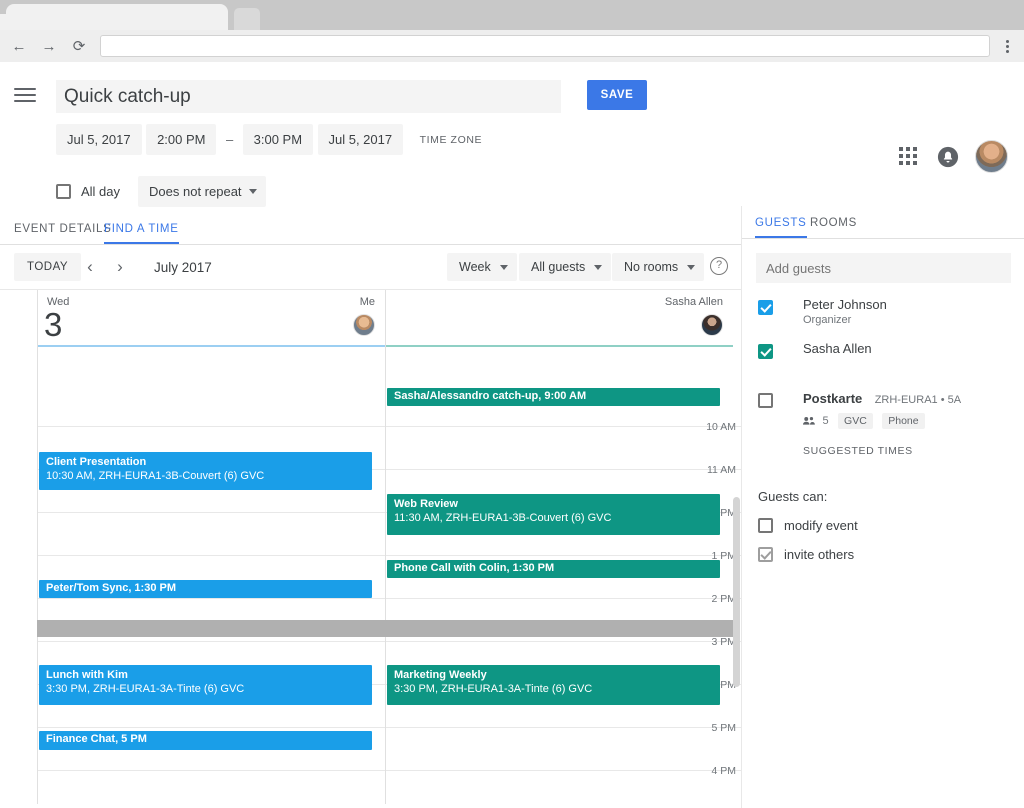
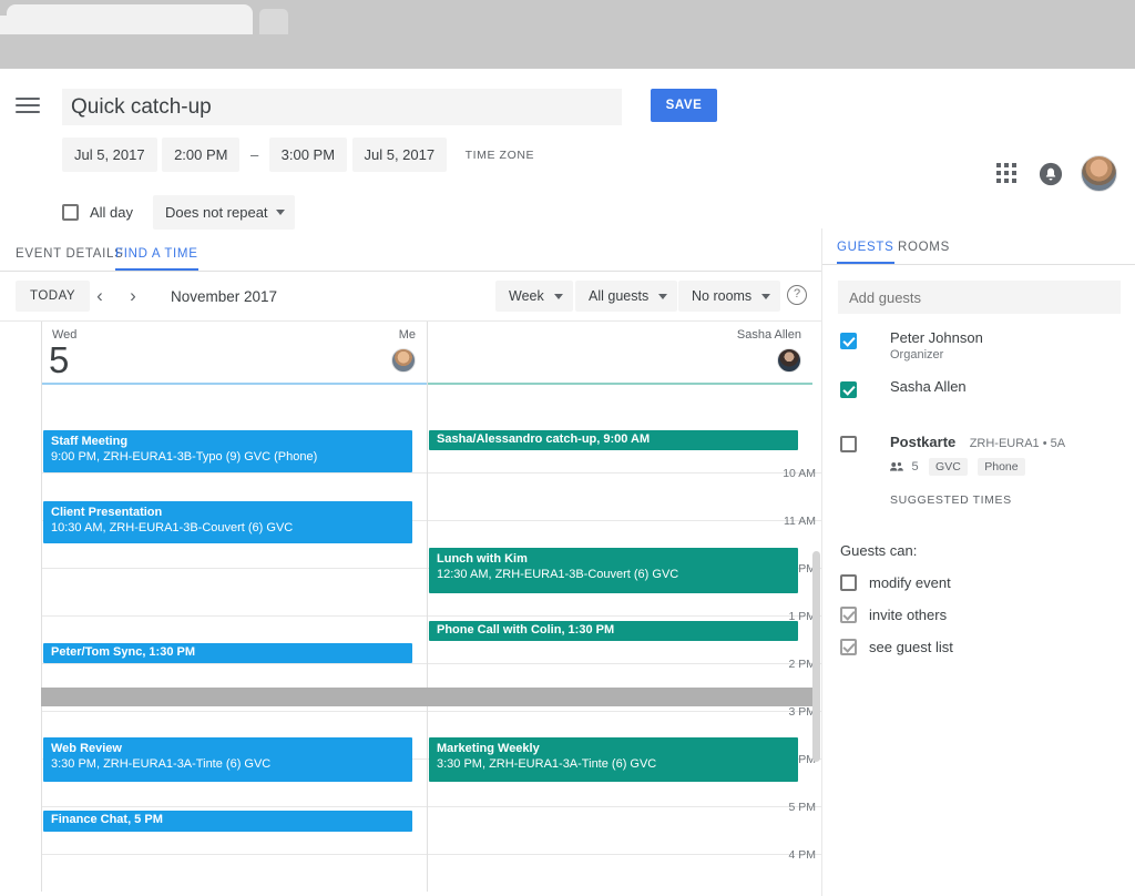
- ←
- →
- ⟳
  Quick catch-up
  SAVE
  Jul 5, 2017 2:00 PM – 3:00 PM Jul 5, 2017 TIME ZONE
  All day
  Does not repeat
  EVENT DETAILS
  FIND A TIME
  TODAY
  ‹
  ›
- July 2017
+ November 2017
  Week
  All guests
  No rooms
  ?
  10 AM
  11 AM
  1 PM
  2 PM
  3 PM
  5 PM
  4 PM
  Wed
- 3
+ 5
  Me
  Sasha Allen
+ Staff Meeting
+ 9:00 PM, ZRH-EURA1-3B-Typo (9) GVC (Phone)
  Client Presentation
  10:30 AM, ZRH-EURA1-3B-Couvert (6) GVC
  Peter/Tom Sync, 1:30 PM
- Lunch with Kim
+ Web Review
  3:30 PM, ZRH-EURA1-3A-Tinte (6) GVC
  Finance Chat, 5 PM
  Sasha/Alessandro catch-up, 9:00 AM
- Web Review
+ Lunch with Kim
- 11:30 AM, ZRH-EURA1-3B-Couvert (6) GVC
+ 12:30 AM, ZRH-EURA1-3B-Couvert (6) GVC
  Phone Call with Colin, 1:30 PM
  Marketing Weekly
  3:30 PM, ZRH-EURA1-3A-Tinte (6) GVC
  GUESTS
  ROOMS
  Add guests
  Peter Johnson
  Organizer
  Sasha Allen
  Postkarte ZRH-EURA1 • 5A
  5 GVC Phone
  SUGGESTED TIMES
  Guests can:
  modify event
  invite others
+ see guest list
